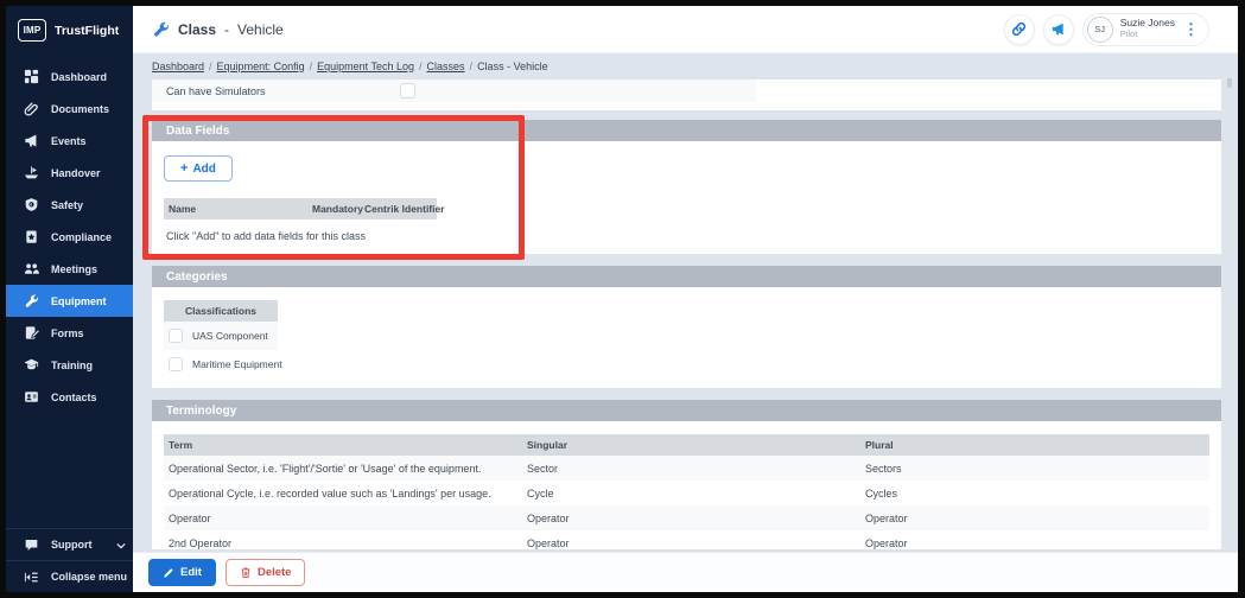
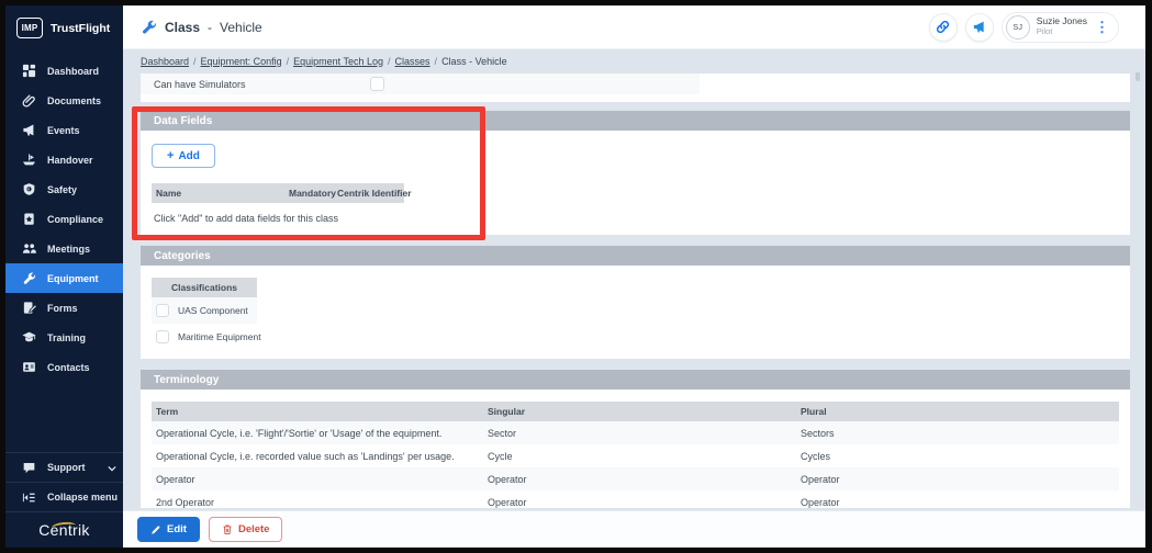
  IMP
  TrustFlight
  Dashboard
  Documents
  Events
  Handover
  Safety
  Compliance
  Meetings
  Equipment
  Forms
  Training
  Contacts
  Support
  Collapse menu
+ Centrik
  Class
  -
  Vehicle
  SJ
  Suzie Jones
  Pilot
  ⋮
  Dashboard
  /
  Equipment: Config
  /
  Equipment Tech Log
  /
  Classes
  /
  Class - Vehicle
  Can have Simulators
  Data Fields
  +
  Add
  Name
  Mandatory
  Centrik Identifi
  Click "Add" to add data fields for this class
  Categories
  Classifications
  UAS Component
  Maritime Equipment
  Terminology
  Term	Singular	Plural
- Operational Sector, i.e. 'Flight'/'Sortie' or 'Usage' of the equipment.	Sector	Sectors
+ Operational Cycle, i.e. 'Flight'/'Sortie' or 'Usage' of the equipment.	Sector	Sectors
  Operational Cycle, i.e. recorded value such as 'Landings' per usage.	Cycle	Cycles
  Operator	Operator	Operator
  2nd Operator	Operator	Operator
  Edit
  Delete
